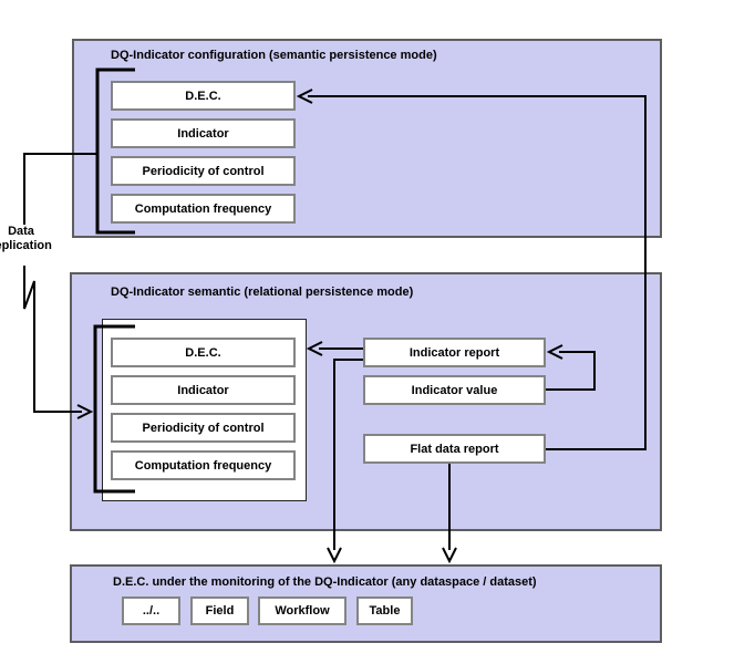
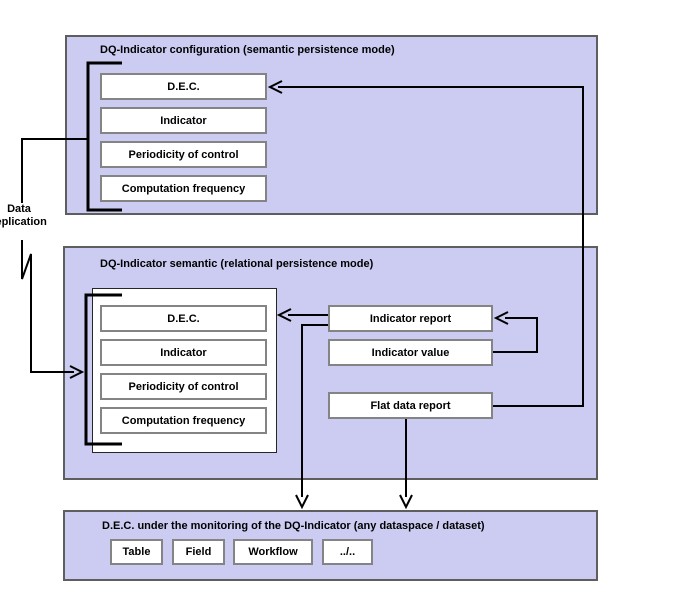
  DQ-Indicator configuration (semantic persistence mode)
  D.E.C.
  Indicator
  Periodicity of control
  Computation frequency
  DQ-Indicator semantic (relational persistence mode)
  D.E.C.
  Indicator
  Periodicity of control
  Computation frequency
  Indicator report
  Indicator value
  Flat data report
  D.E.C. under the monitoring of the DQ-Indicator (any dataspace / dataset)
- ../..
+ Table
  Field
  Workflow
- Table
+ ../..
  Data
  plication
